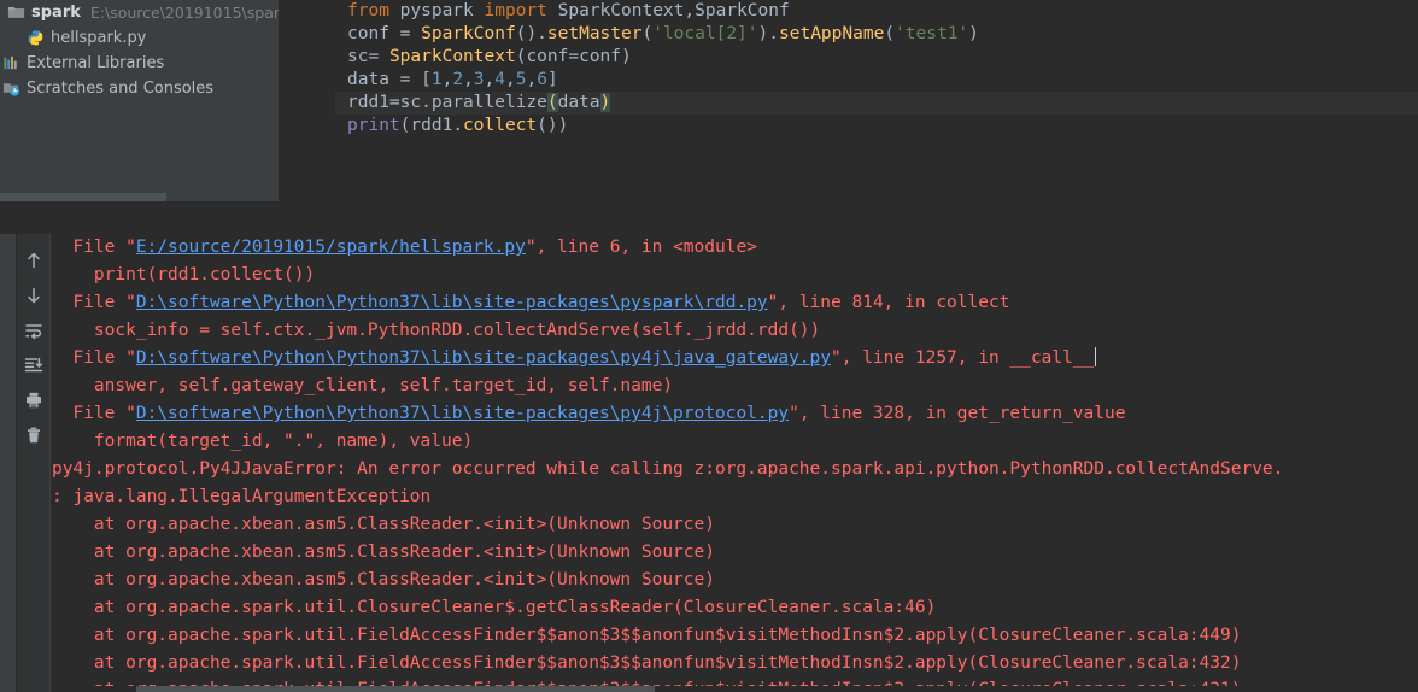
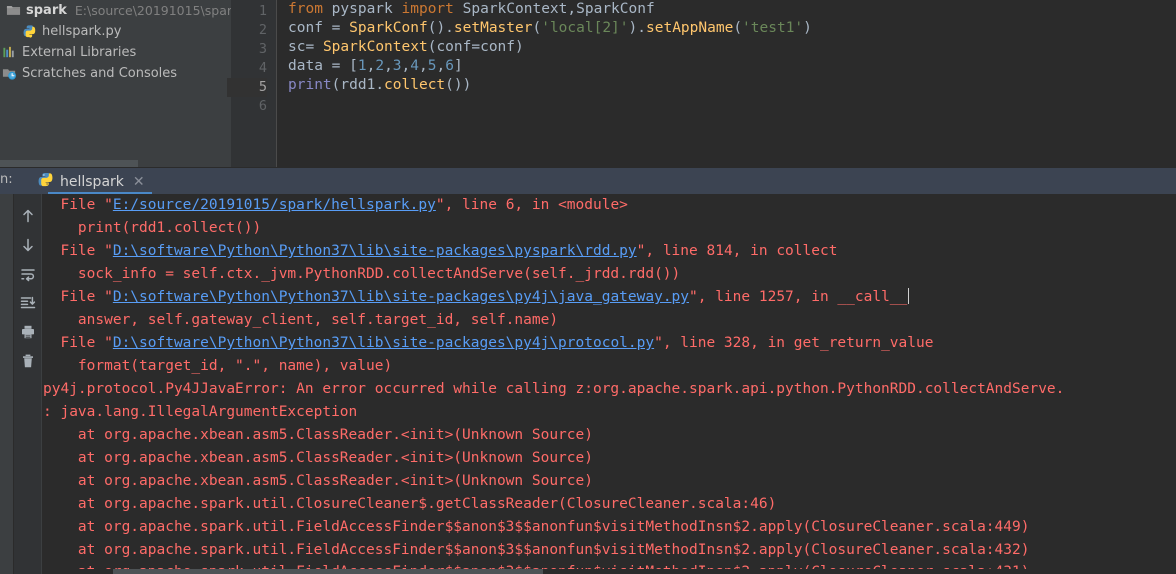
  spark
  E:\source\20191015\spar
  hellspark.py
  External Libraries
  Scratches and Consoles
+ 1
+ 2
+ 3
+ 4
+ 5
+ 6
  from pyspark import SparkContext,SparkConf
  conf = SparkConf().setMaster('local[2]').setAppName('test1')
  sc= SparkContext(conf=conf)
  data = [1,2,3,4,5,6]
- rdd1=sc.parallelize(data)
  print(rdd1.collect())
+ n:
+ hellspark
+ ✕
  File "E:/source/20191015/spark/hellspark.py", line 6, in <module>
  print(rdd1.collect())
  File "D:\software\Python\Python37\lib\site-packages\pyspark\rdd.py", line 814, in collect
  sock_info = self.ctx._jvm.PythonRDD.collectAndServe(self._jrdd.rdd())
  File "D:\software\Python\Python37\lib\site-packages\py4j\java_gateway.py", line 1257, in __call__
  answer, self.gateway_client, self.target_id, self.name)
  File "D:\software\Python\Python37\lib\site-packages\py4j\protocol.py", line 328, in get_return_value
  format(target_id, ".", name), value)
  py4j.protocol.Py4JJavaError: An error occurred while calling z:org.apache.spark.api.python.PythonRDD.collectAndServe.
  : java.lang.IllegalArgumentException
  at org.apache.xbean.asm5.ClassReader.<init>(Unknown Source)
  at org.apache.xbean.asm5.ClassReader.<init>(Unknown Source)
  at org.apache.xbean.asm5.ClassReader.<init>(Unknown Source)
  at org.apache.spark.util.ClosureCleaner$.getClassReader(ClosureCleaner.scala:46)
  at org.apache.spark.util.FieldAccessFinder$$anon$3$$anonfun$visitMethodInsn$2.apply(ClosureCleaner.scala:449)
  at org.apache.spark.util.FieldAccessFinder$$anon$3$$anonfun$visitMethodInsn$2.apply(ClosureCleaner.scala:432)
